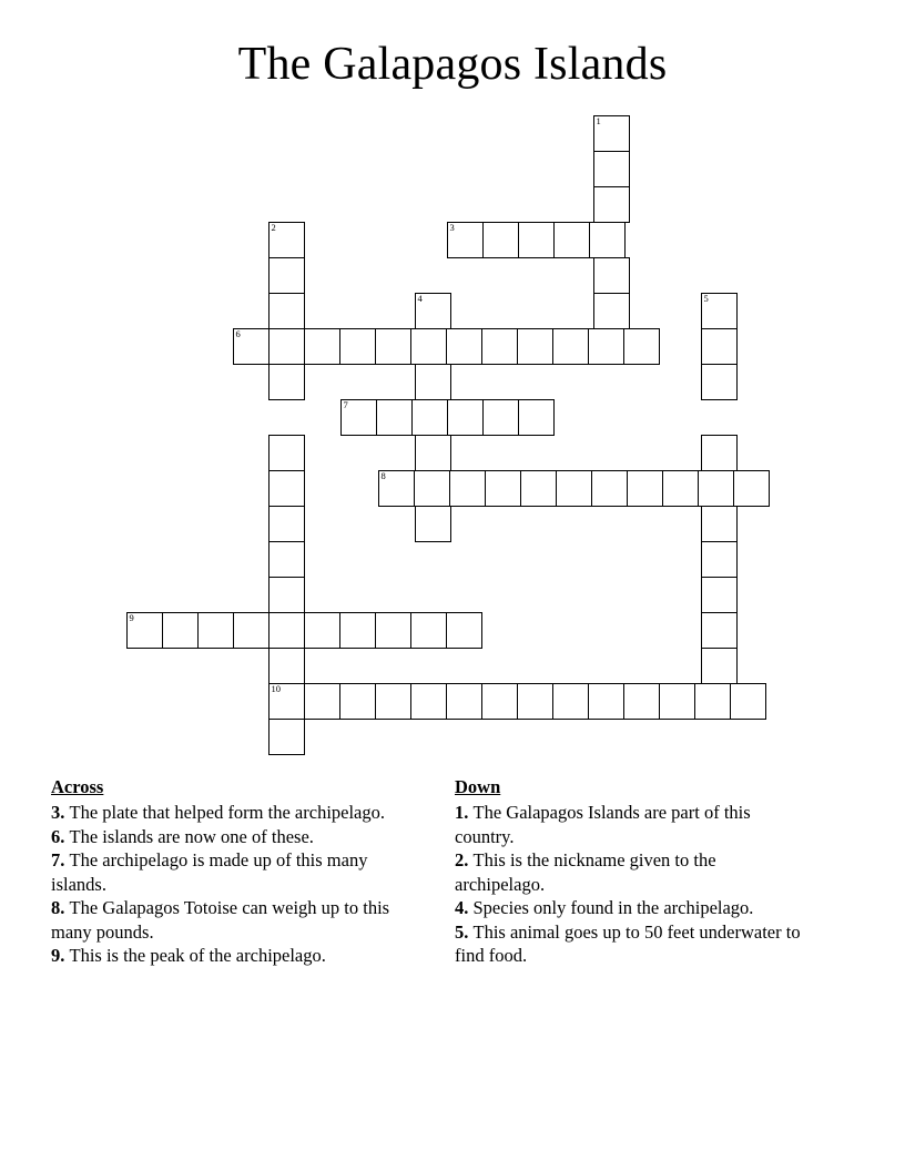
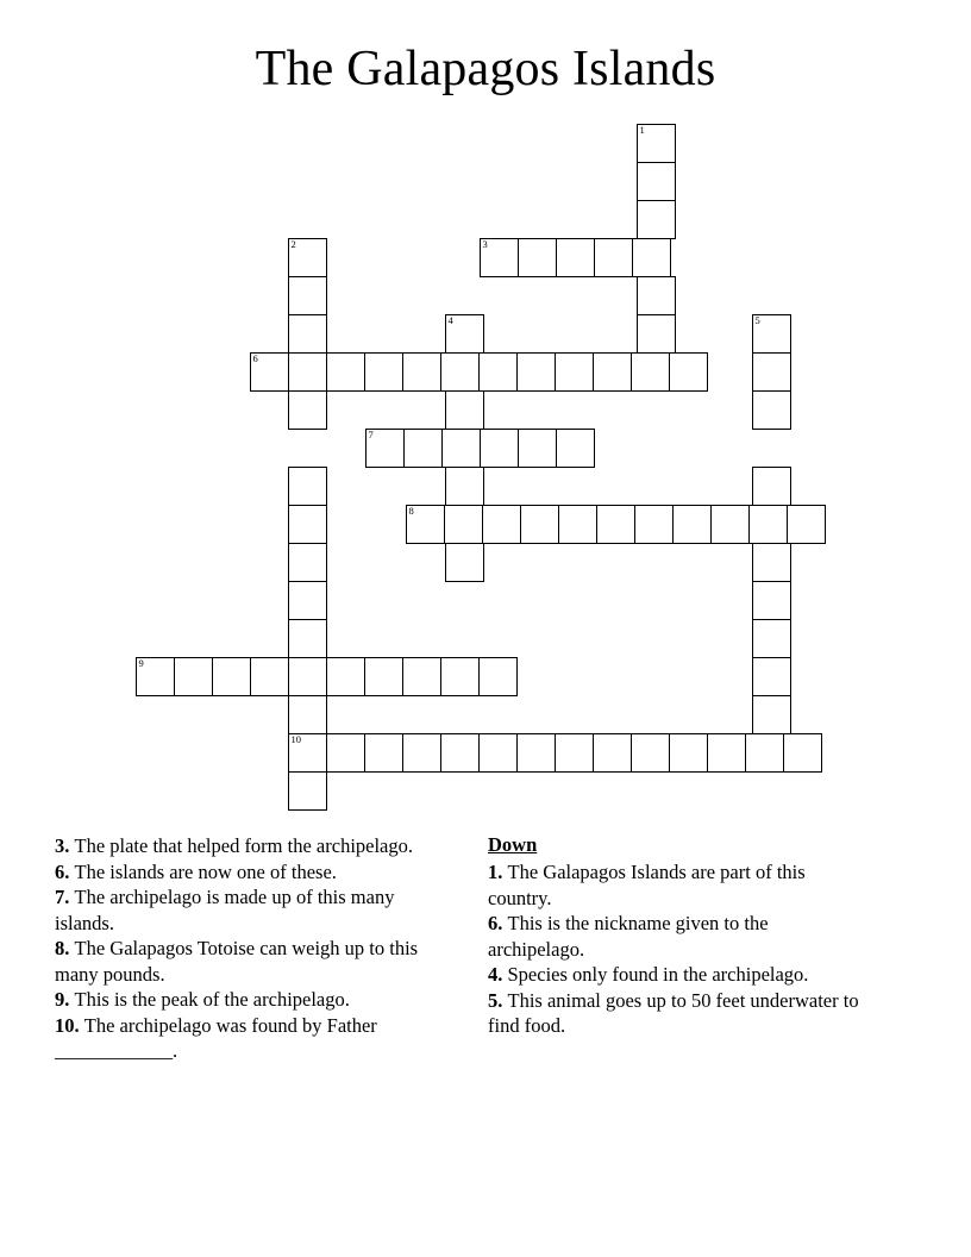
  The Galapagos Islands
  1
  2
  3
  4
  5
  6
  7
  8
  9
  10
- Across
  3. The plate that helped form the archipelago.
  6. The islands are now one of these.
  7. The archipelago is made up of this many islands.
  8. The Galapagos Totoise can weigh up to this many pounds.
  9. This is the peak of the archipelago.
+ 10. The archipelago was found by Father ____________.
  Down
  1. The Galapagos Islands are part of this country.
- 2. This is the nickname given to the archipelago.
+ 6. This is the nickname given to the archipelago.
  4. Species only found in the archipelago.
  5. This animal goes up to 50 feet underwater to find food.
